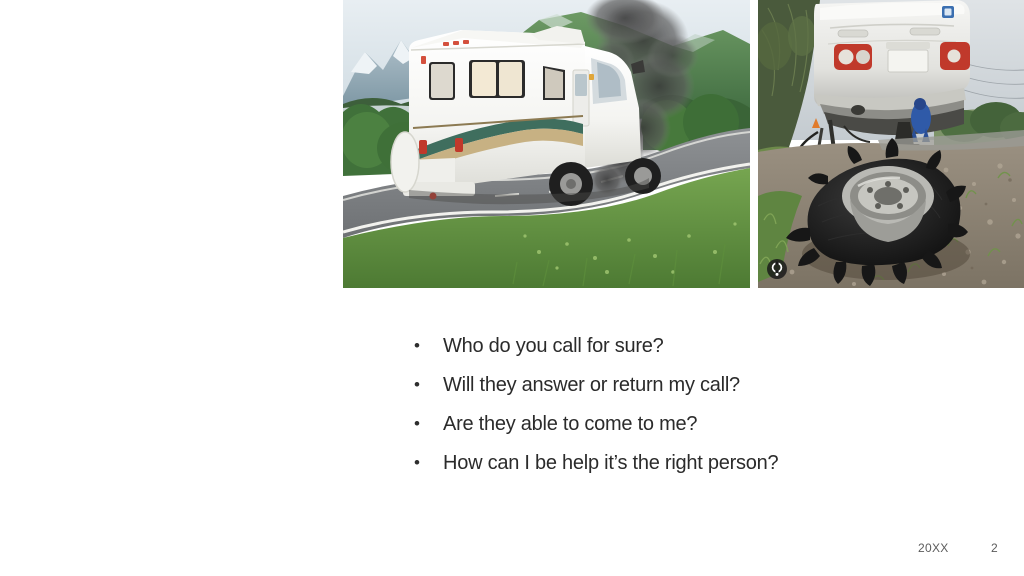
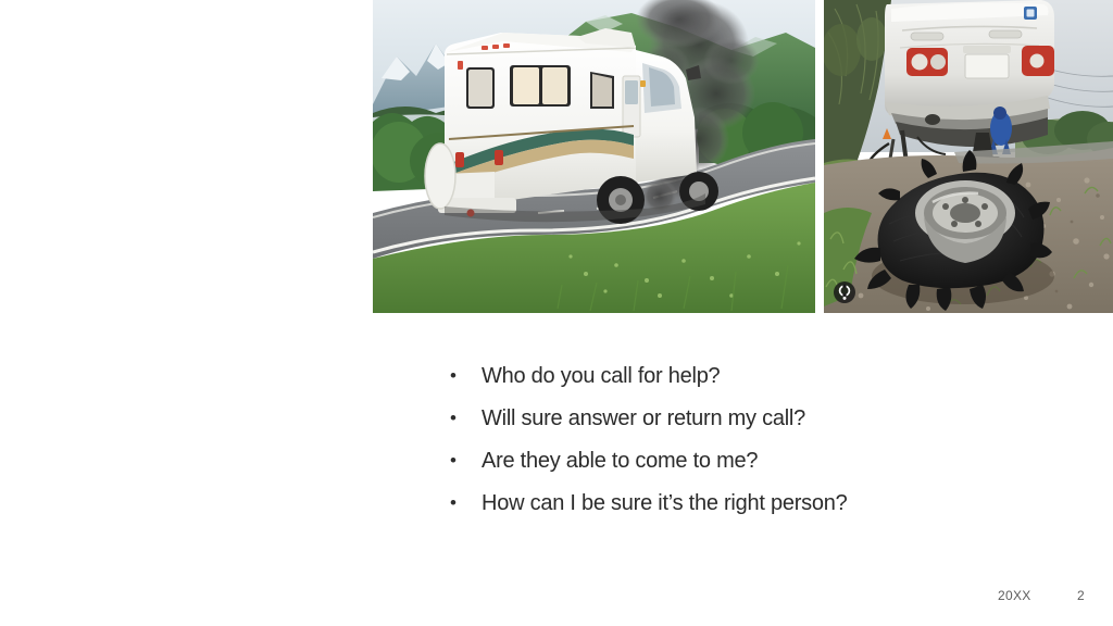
  •
- Who do you call for sure?
+ Who do you call for help?
  •
- Will they answer or return my call?
+ Will sure answer or return my call?
  •
  Are they able to come to me?
  •
- How can I be help it’s the right person?
+ How can I be sure it’s the right person?
  20XX
  2
